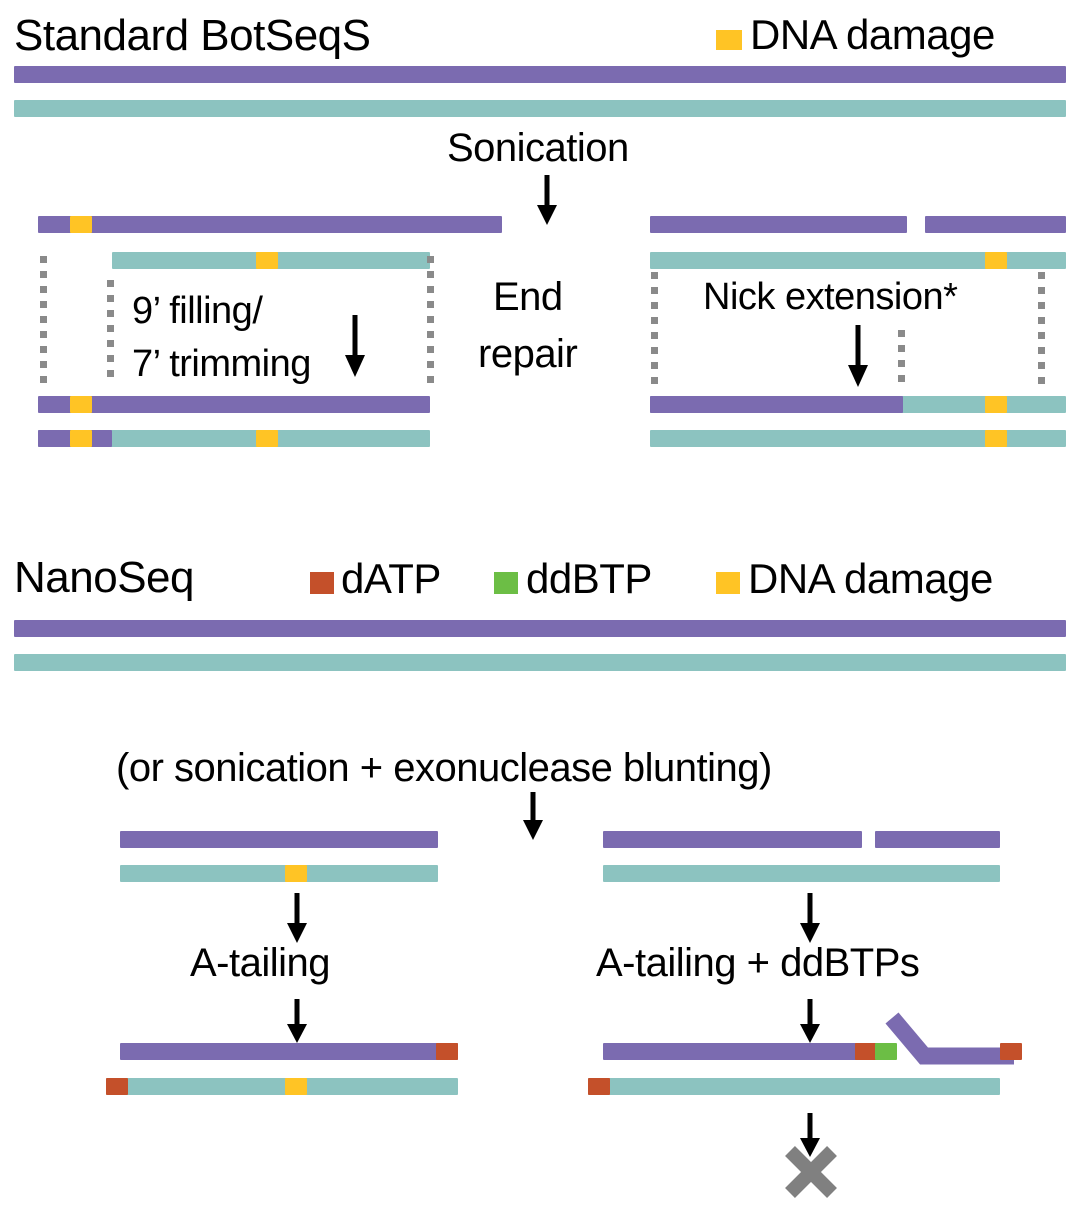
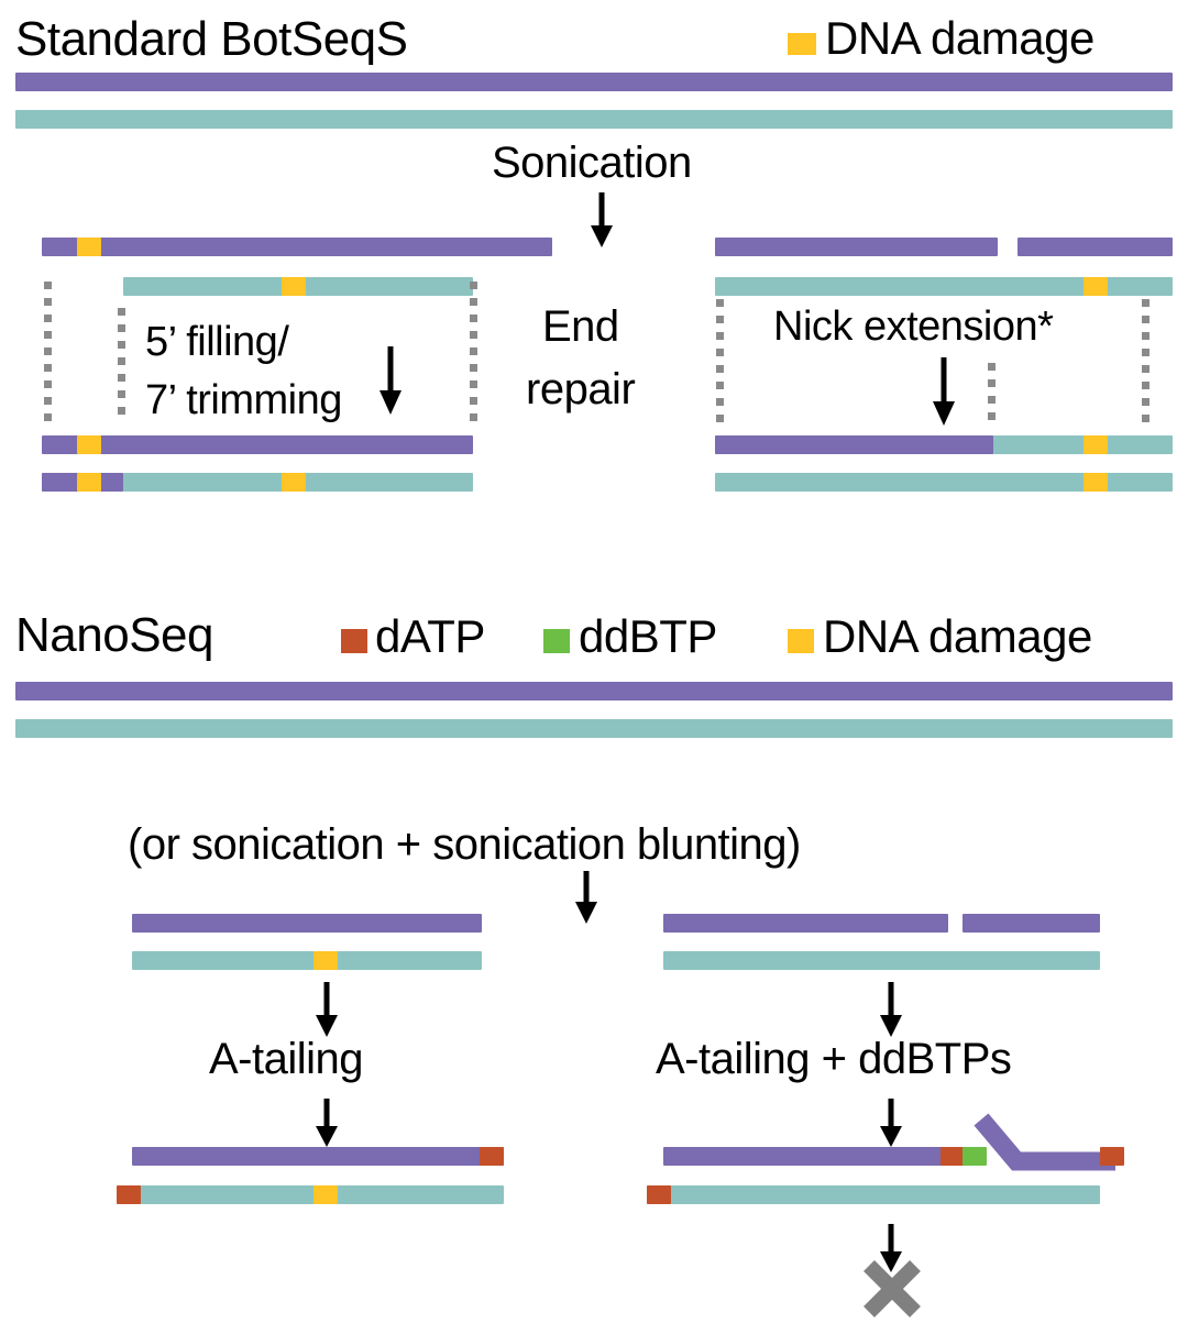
  Standard BotSeqS
  DNA damage
  Sonication
  End
  repair
- 9’ filling/
+ 5’ filling/
  7’ trimming
  Nick extension*
  NanoSeq
  dATP
  ddBTP
  DNA damage
- (or sonication + exonuclease blunting)
+ (or sonication + sonication blunting)
  A-tailing
  A-tailing + ddBTPs
